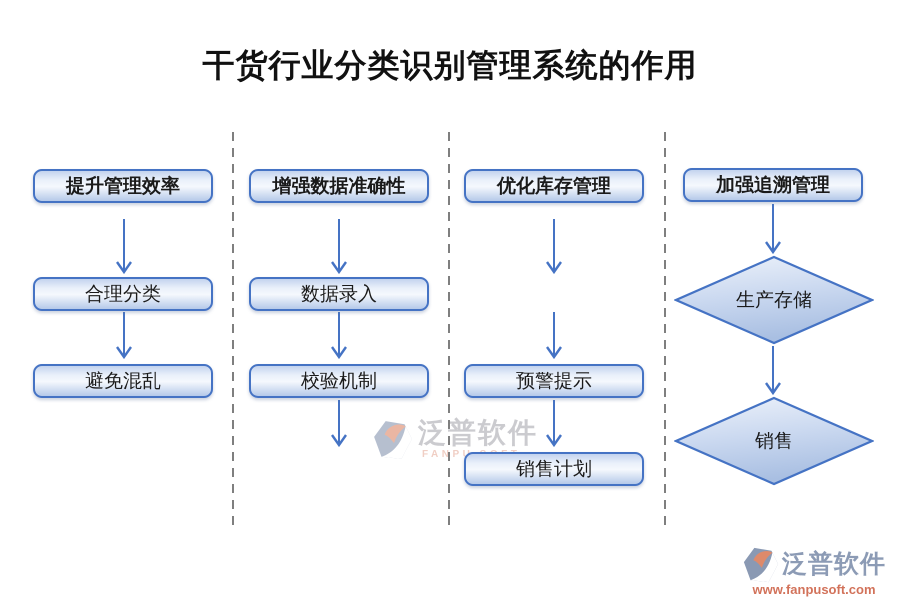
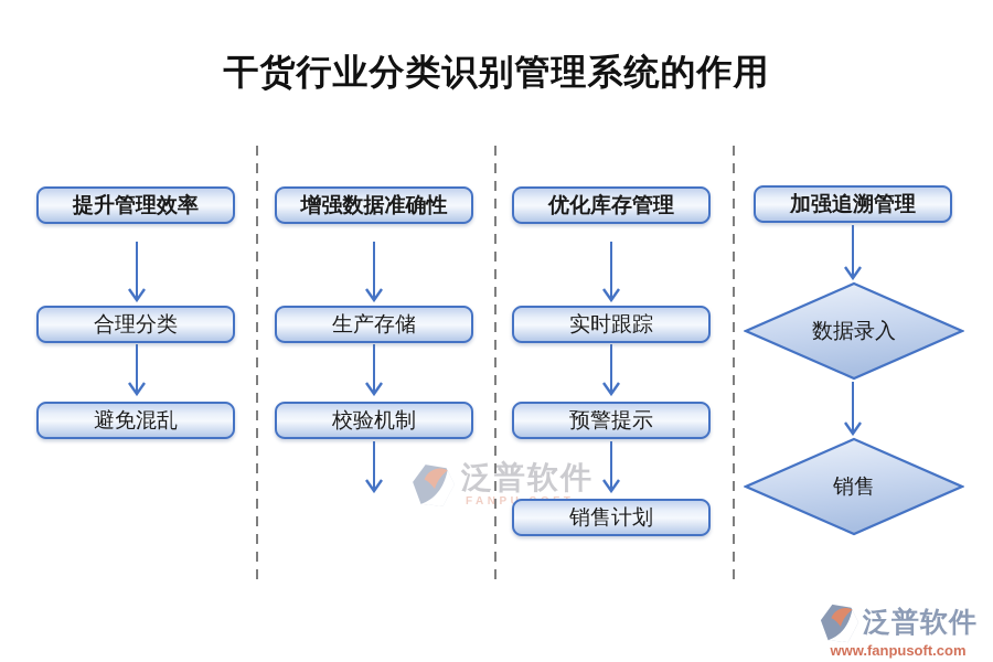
  干货行业分类识别管理系统的作用
  泛普软件
  提升管理效率
  合理分类
  避免混乱
  增强数据准确性
- 数据录入
+ 生产存储
  校验机制
  优化库存管理
+ 实时跟踪
  预警提示
  销售计划
  加强追溯管理
- 生产存储
+ 数据录入
  销售
  泛普软件
  www.fanpusoft.com
